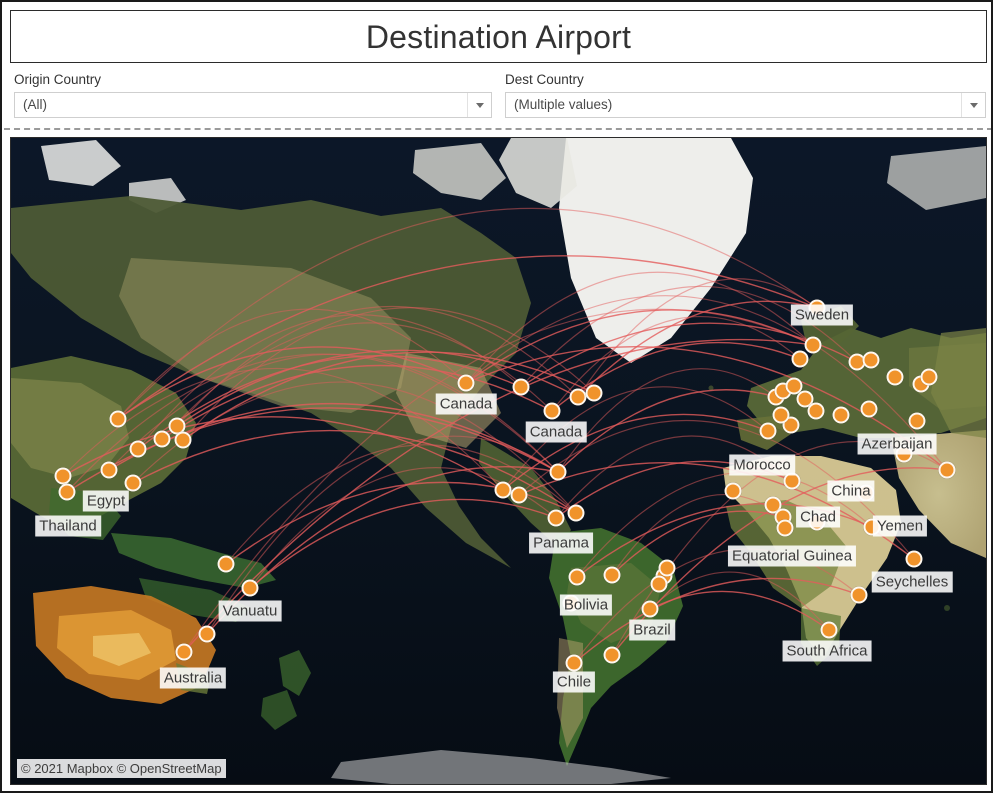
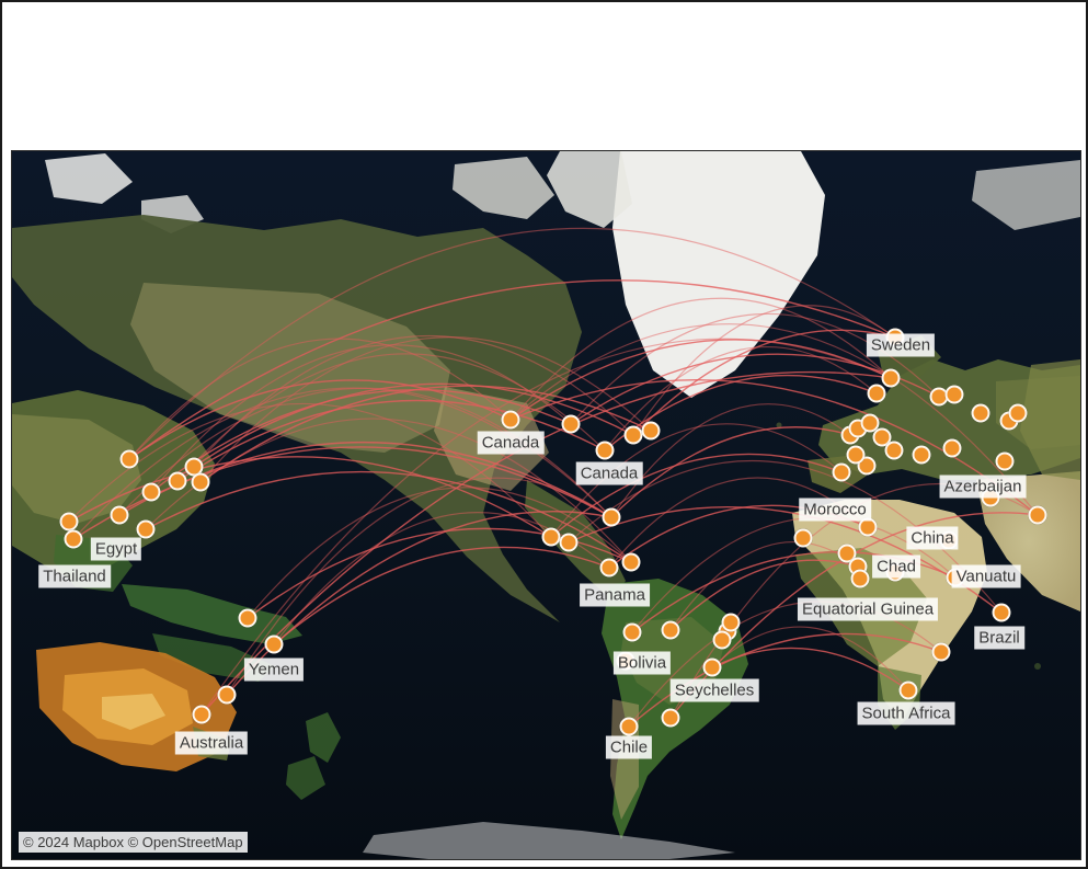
- Destination Airport
- Origin Country
- (All)
- Dest Country
- (Multiple values)
  Canada
  Canada
  Panama
  Bolivia
- Brazil
+ Seychelles
  Chile
  Egypt
  Thailand
- Vanuatu
+ Yemen
  Australia
  Sweden
  Azerbaijan
  Morocco
  China
  Chad
- Yemen
+ Vanuatu
  Equatorial Guinea
- Seychelles
+ Brazil
  South Africa
- © 2021 Mapbox © OpenStreetMap
+ © 2024 Mapbox © OpenStreetMap
